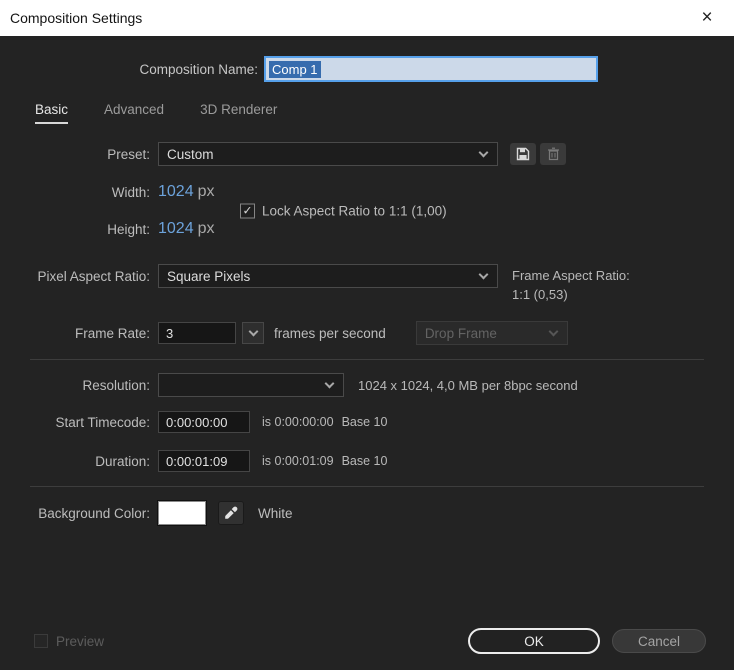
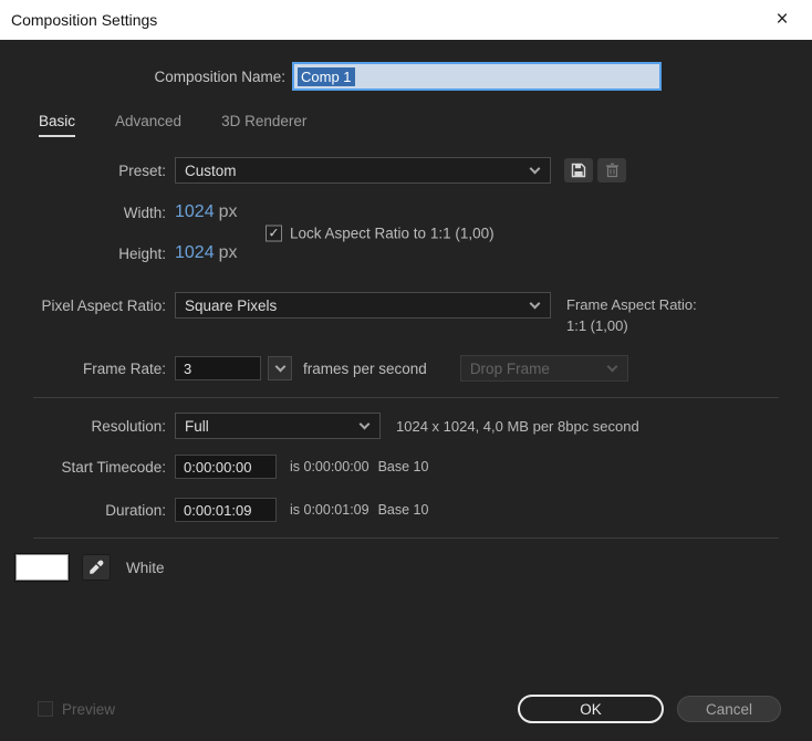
  Composition Settings
  ×
  Composition Name:
  Comp 1
  Basic
  Advanced
  3D Renderer
  Preset:
  Custom
  Width:
  1024
  px
  Height:
  1024
  px
  ✓
  Lock Aspect Ratio to 1:1 (1,00)
  Pixel Aspect Ratio:
  Square Pixels
  Frame Aspect Ratio:
- 1:1 (0,53)
+ 1:1 (1,00)
  Frame Rate:
  3
  frames per second
  Drop Frame
  Resolution:
+ Full
  1024 x 1024, 4,0 MB per 8bpc second
  Start Timecode:
  0:00:00:00
  is 0:00:00:00
  Base 10
  Duration:
  0:00:01:09
  is 0:00:01:09
  Base 10
- Background Color:
  White
  Preview
  OK
  Cancel
